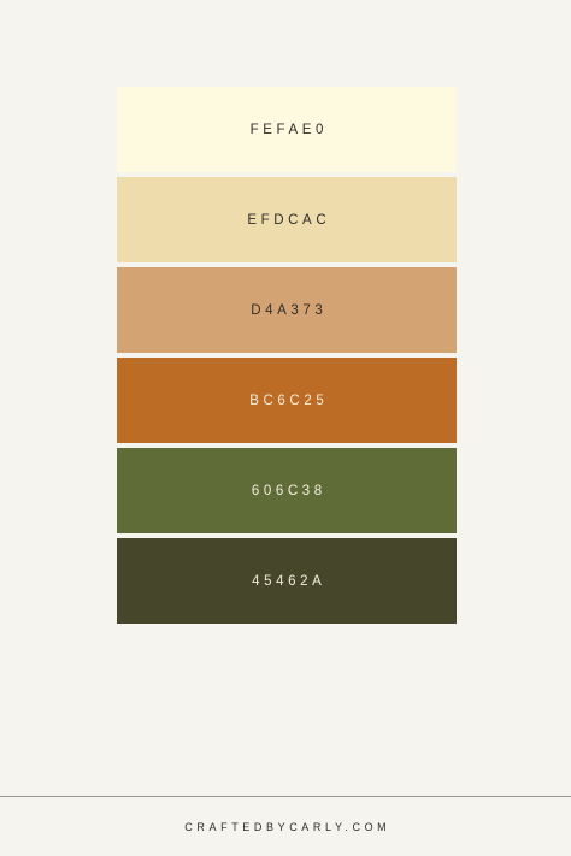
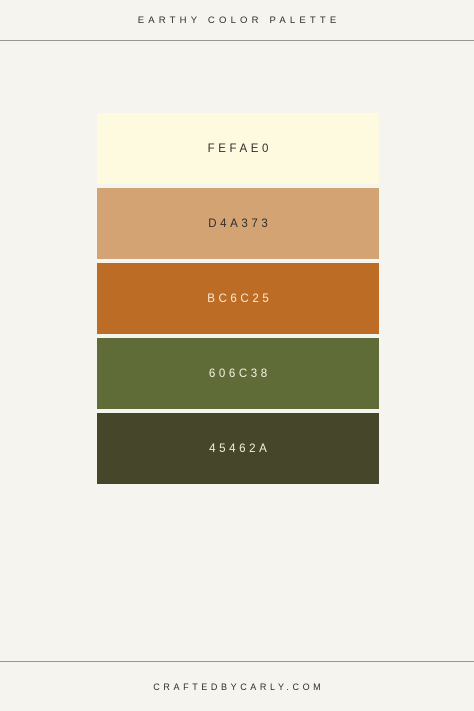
+ EARTHY COLOR PALETTE
  FEFAE0
- EFDCAC
  D4A373
  BC6C25
  606C38
  45462A
  CRAFTEDBYCARLY.COM
